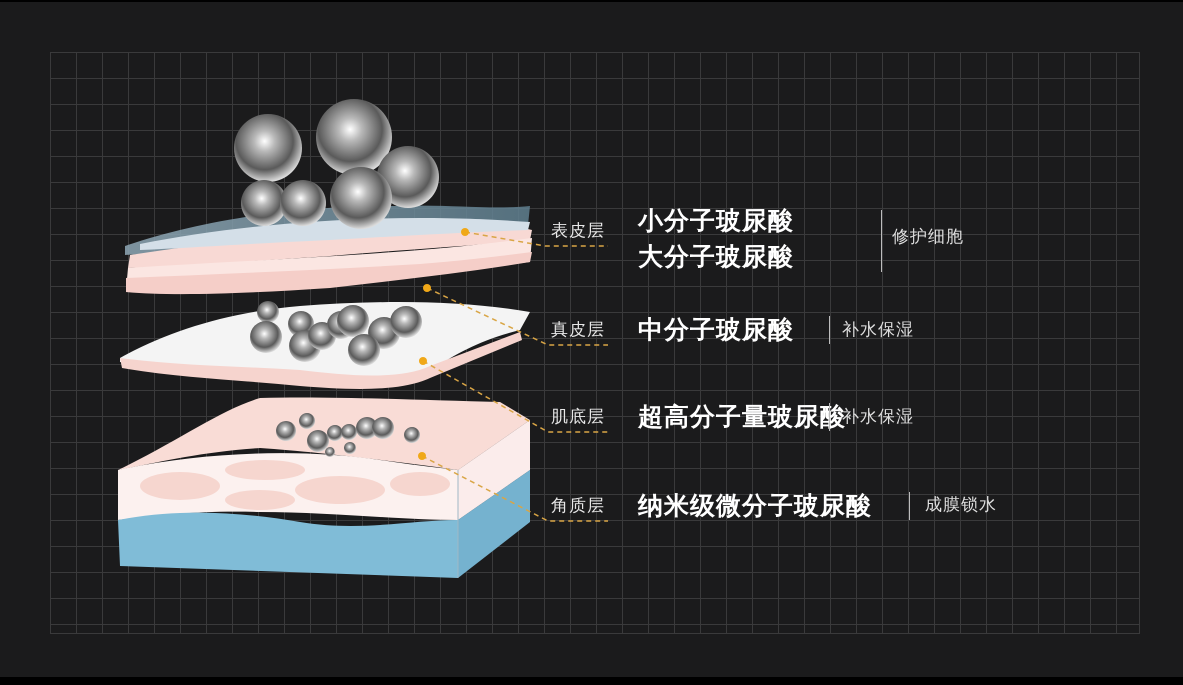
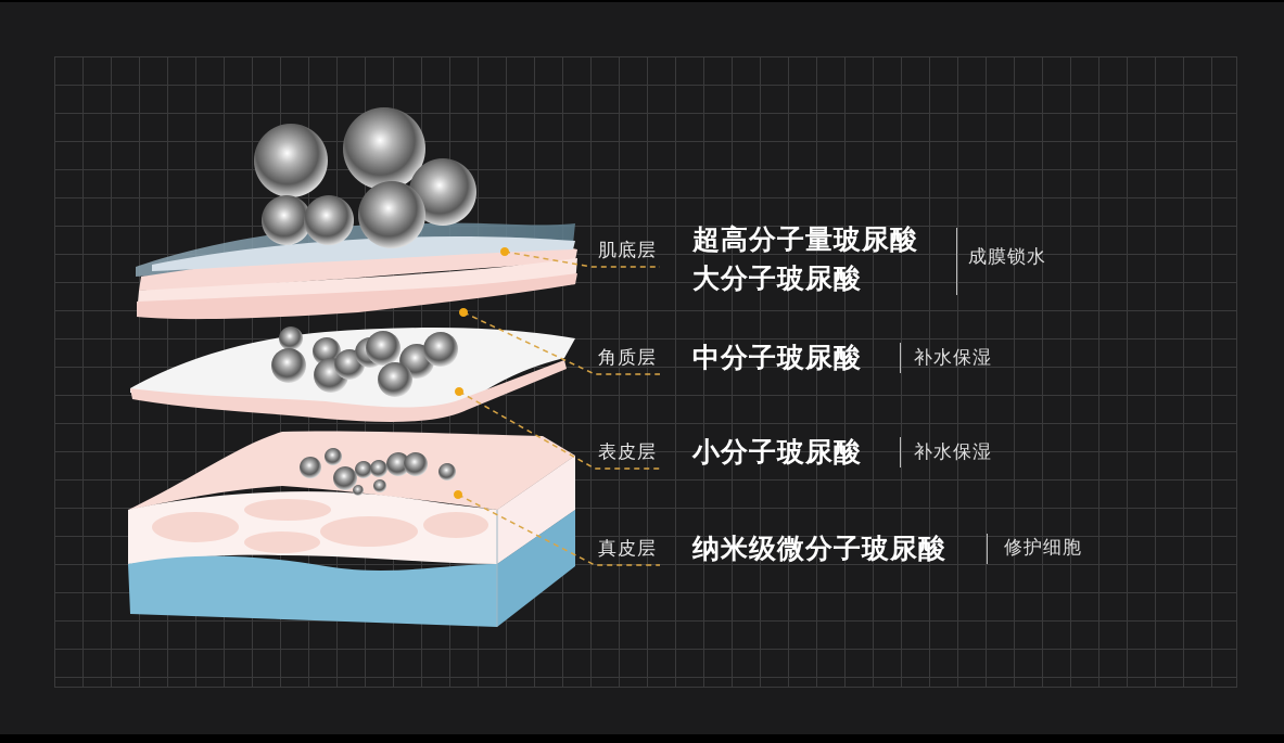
- 表皮层
+ 肌底层
- 小分子玻尿酸
+ 超高分子量玻尿酸
  大分子玻尿酸
- 修护细胞
+ 成膜锁水
- 真皮层
+ 角质层
  中分子玻尿酸
  补水保湿
- 肌底层
+ 表皮层
- 超高分子量玻尿酸
+ 小分子玻尿酸
  补水保湿
- 角质层
+ 真皮层
  纳米级微分子玻尿酸
- 成膜锁水
+ 修护细胞
